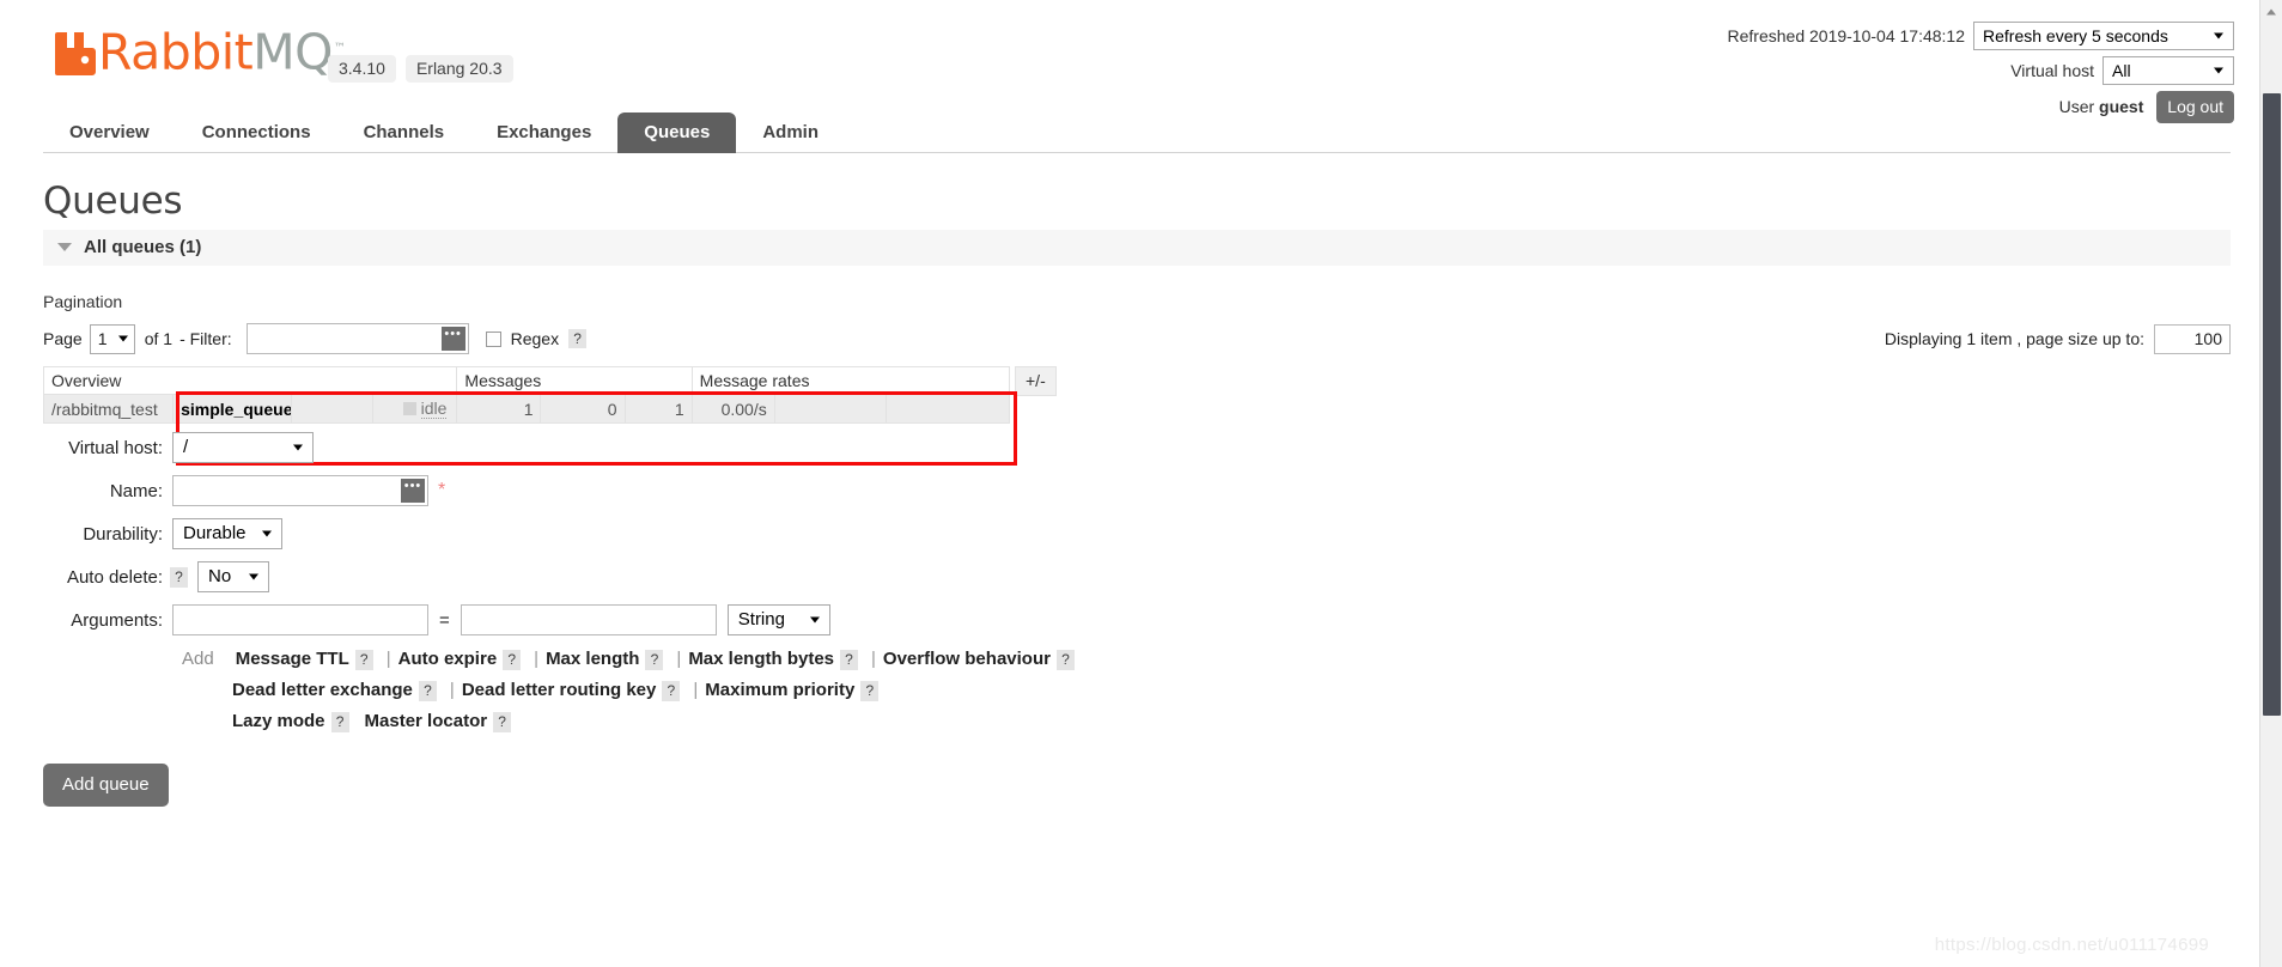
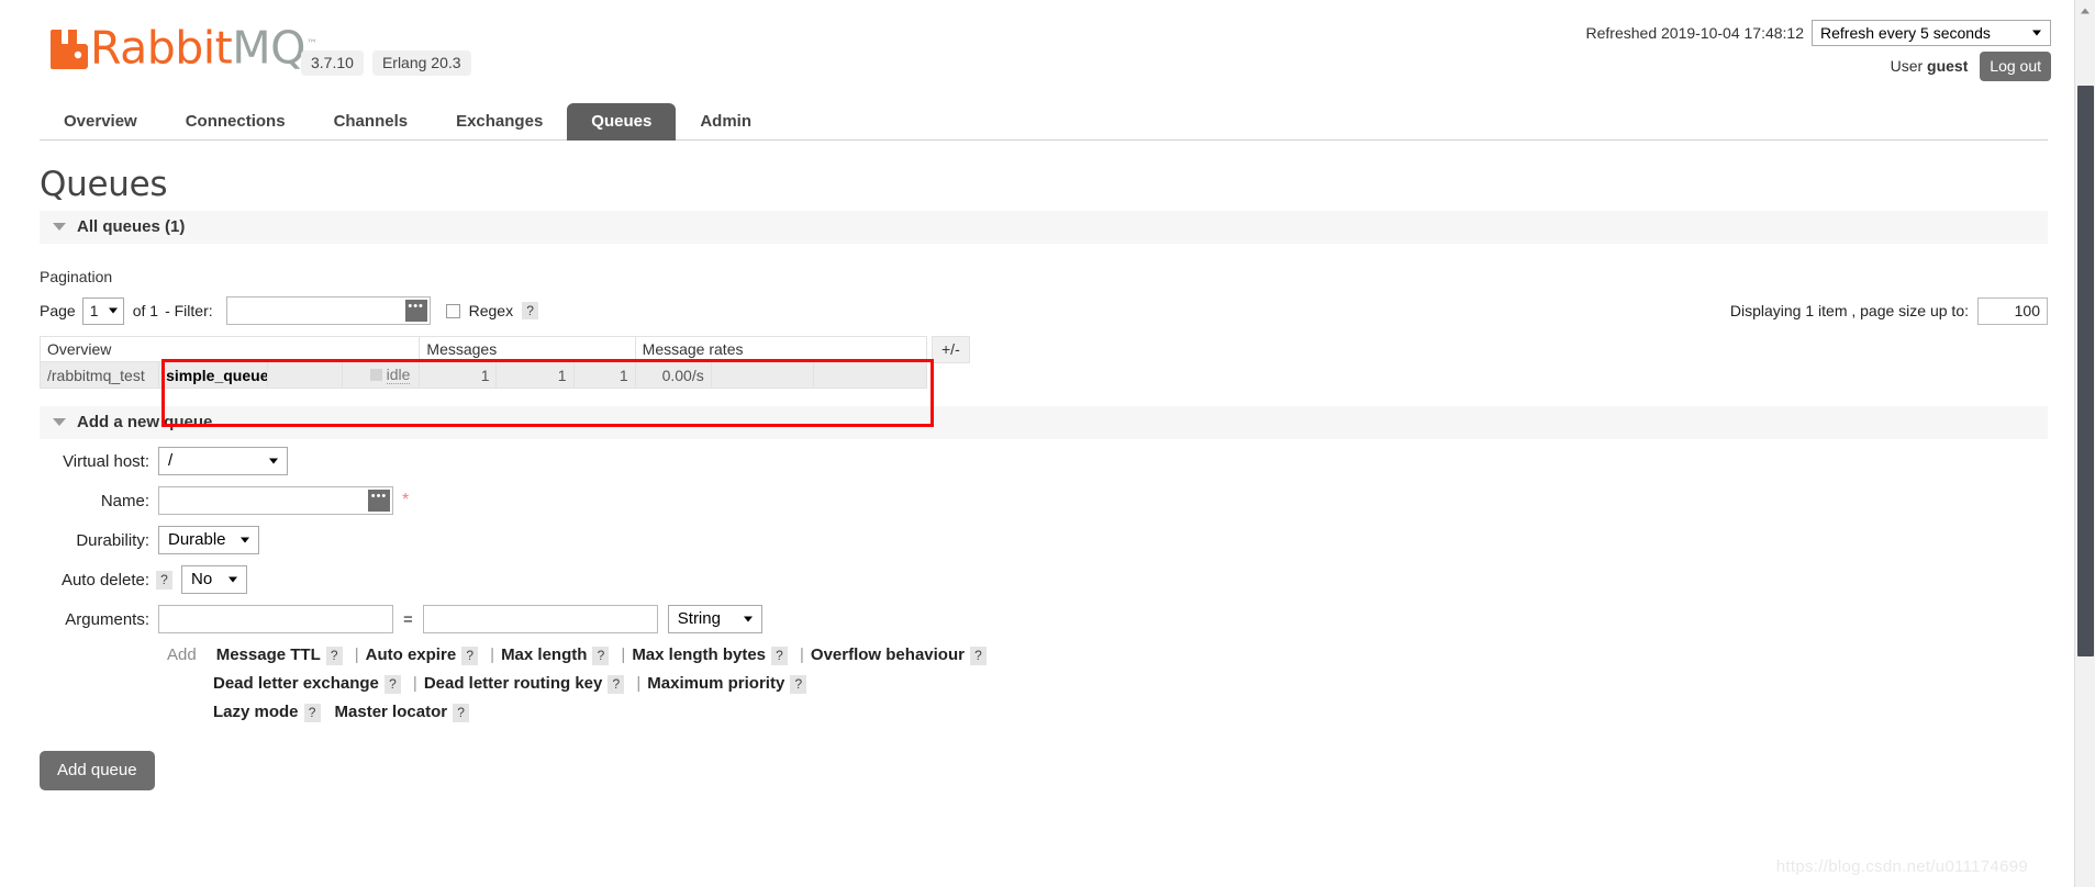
  RabbitMQ™
- 3.4.10
+ 3.7.10
  Erlang 20.3
  Refreshed 2019-10-04 17:48:12
  Refresh every 5 seconds
- Virtual host
- All
  User guest Log out
  Overview
  Connections
  Channels
  Exchanges
  Queues
  Admin
  Queues
  All queues (1)
  Pagination
  Page
  1
  of 1
  - Filter:
  •••
  Regex
  ?
  Displaying 1 item , page size up to:
  100
  Overview	Messages	Message rates
- /rabbitmq_test	simple_queue		idle	1	0	1	0.00/s
+ /rabbitmq_test	simple_queue		idle	1	1	1	0.00/s
  +/-
+ Add a new queue
  Virtual host:
  /
  Name:
  •••
  *
  Durability:
  Durable
  Auto delete:
  ?
  No
  Arguments:
  =
  String
  Add
  Message TTL
  ?
  |
  Auto expire
  ?
  |
  Max length
  ?
  |
  Max length bytes
  ?
  |
  Overflow behaviour
  ?
  Dead letter exchange
  ?
  |
  Dead letter routing key
  ?
  |
  Maximum priority
  ?
  Lazy mode
  ?
  Master locator
  ?
  Add queue
